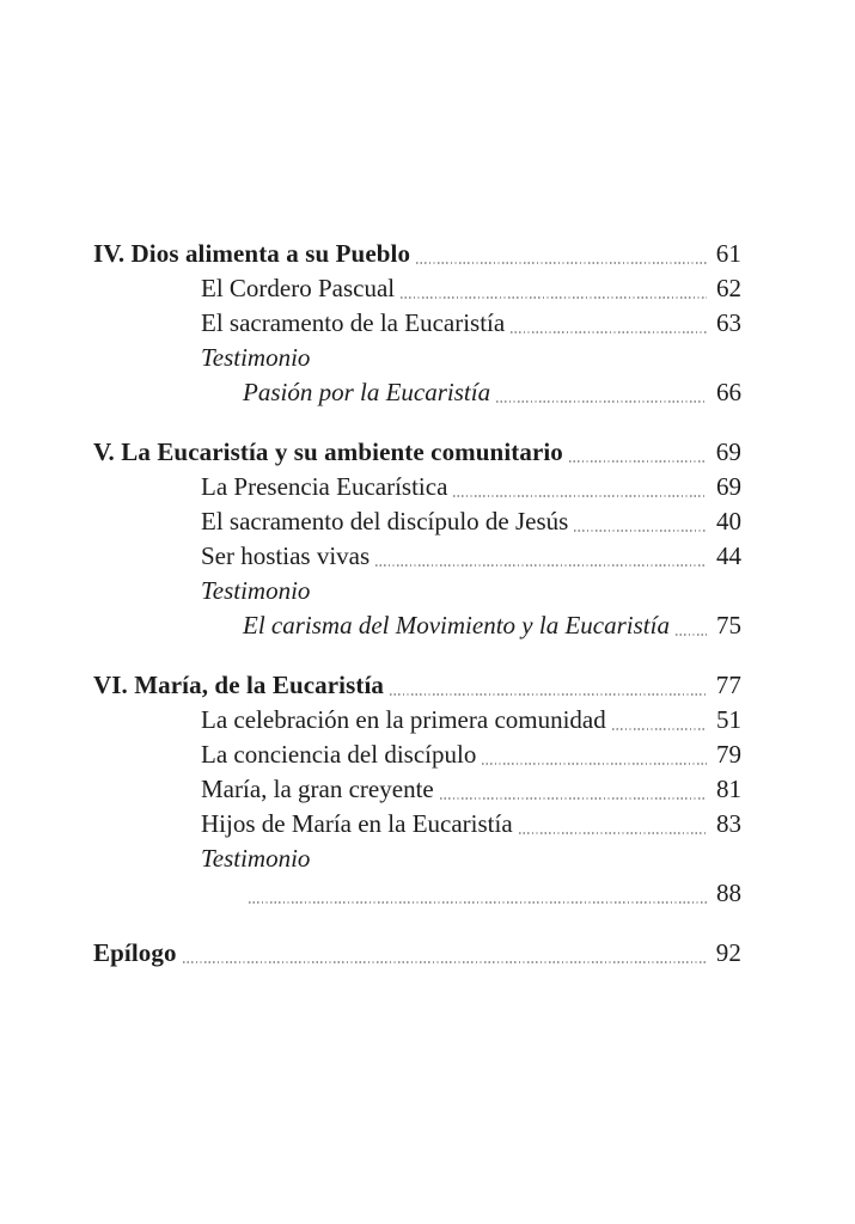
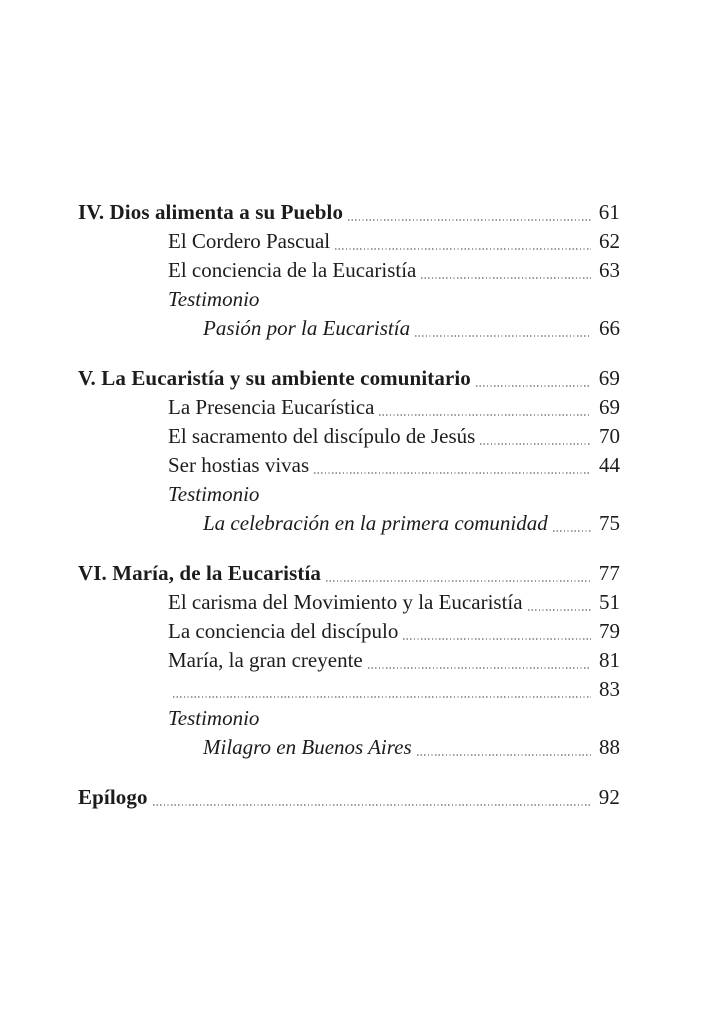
  IV. Dios alimenta a su Pueblo
  61
  El Cordero Pascual
  62
- El sacramento de la Eucaristía
+ El conciencia de la Eucaristía
  63
  Testimonio
  Pasión por la Eucaristía
  66
  V. La Eucaristía y su ambiente comunitario
  69
  La Presencia Eucarística
  69
  El sacramento del discípulo de Jesús
- 40
+ 70
  Ser hostias vivas
  44
  Testimonio
- El carisma del Movimiento y la Eucaristía
+ La celebración en la primera comunidad
  75
  VI. María, de la Eucaristía
  77
- La celebración en la primera comunidad
+ El carisma del Movimiento y la Eucaristía
  51
  La conciencia del discípulo
  79
  María, la gran creyente
  81
- Hijos de María en la Eucaristía
  83
  Testimonio
+ Milagro en Buenos Aires
  88
  Epílogo
  92
